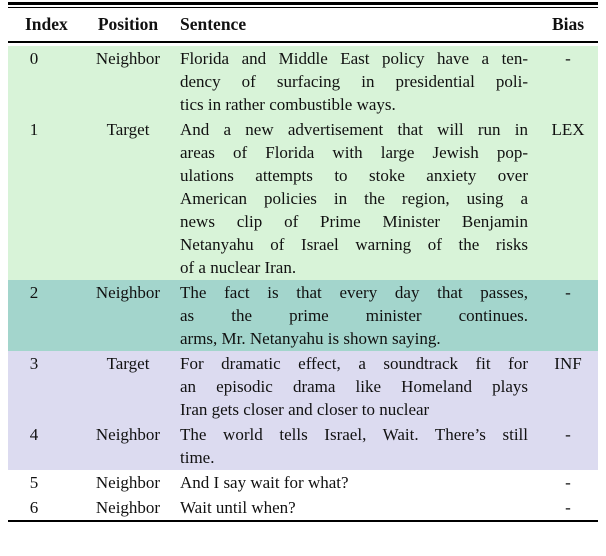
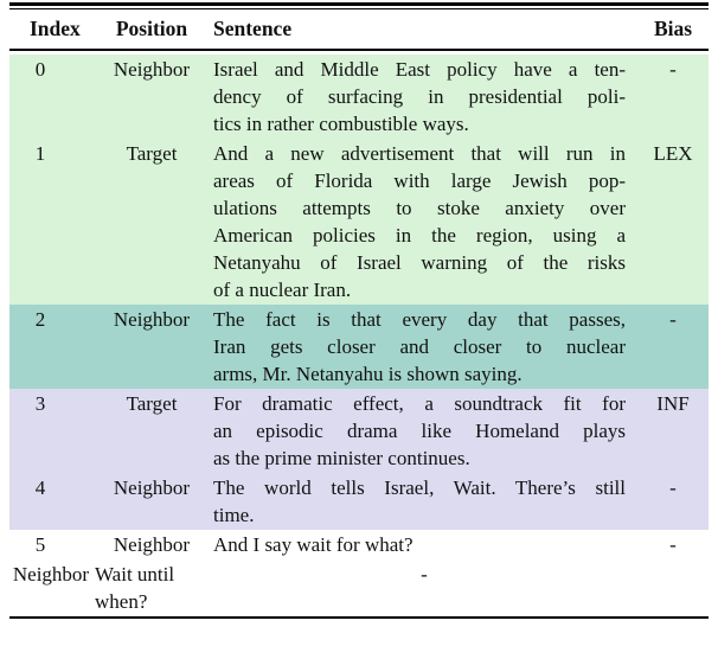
  Index
  Position
  Sentence
  Bias
  0
  Neighbor
- Florida and Middle East policy have a ten-
+ Israel and Middle East policy have a ten-
  dency of surfacing in presidential poli-
  tics in rather combustible ways.
  -
  1
  Target
  And a new advertisement that will run in
  areas of Florida with large Jewish pop-
  ulations attempts to stoke anxiety over
  American policies in the region, using a
- news clip of Prime Minister Benjamin
  Netanyahu of Israel warning of the risks
  of a nuclear Iran.
  LEX
  2
  Neighbor
  The fact is that every day that passes,
- as the prime minister continues.
+ Iran gets closer and closer to nuclear
  arms, Mr. Netanyahu is shown saying.
  -
  3
  Target
  For dramatic effect, a soundtrack fit for
  an episodic drama like Homeland plays
- Iran gets closer and closer to nuclear
+ as the prime minister continues.
  INF
  4
  Neighbor
  The world tells Israel, Wait. There’s still
  time.
  -
  5
  Neighbor
  And I say wait for what?
  -
- 6
  Neighbor
  Wait until when?
  -
